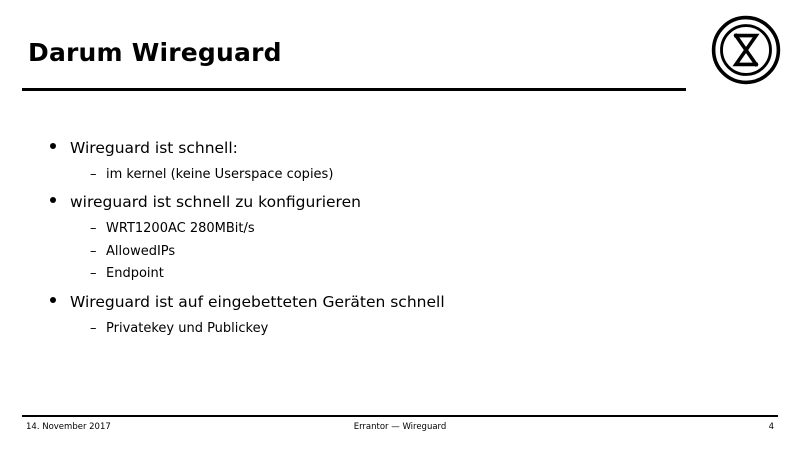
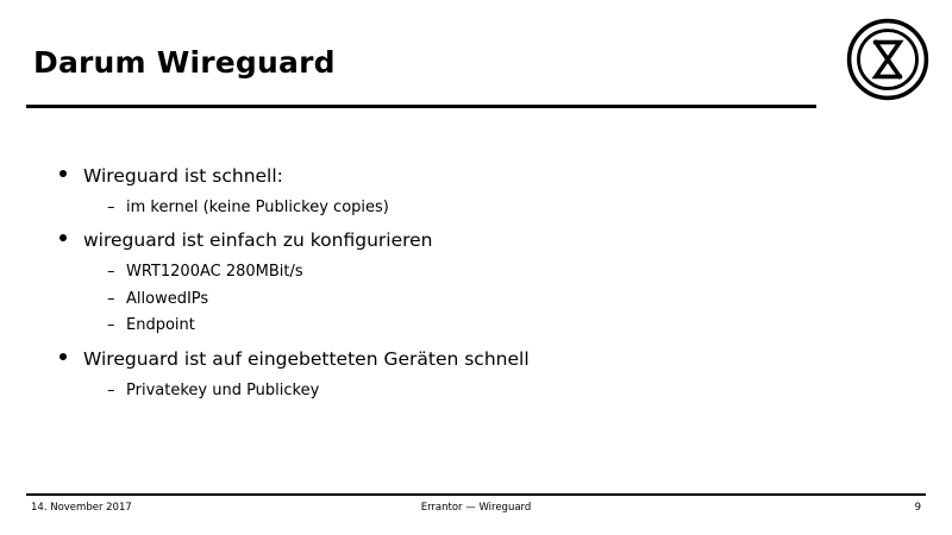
  Darum Wireguard
  Wireguard ist schnell:
  –
- im kernel (keine Userspace copies)
+ im kernel (keine Publickey copies)
- wireguard ist schnell zu konfigurieren
+ wireguard ist einfach zu konfigurieren
  –
  WRT1200AC 280MBit/s
  –
  AllowedIPs
  –
  Endpoint
  Wireguard ist auf eingebetteten Geräten schnell
  –
  Privatekey und Publickey
  14. November 2017
  Errantor — Wireguard
- 4
+ 9
